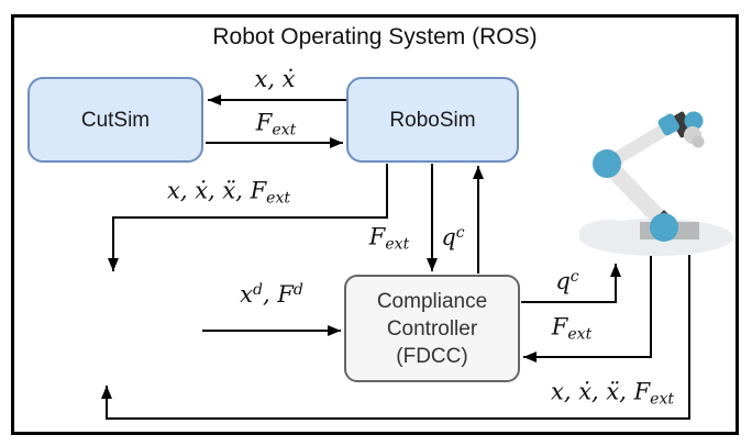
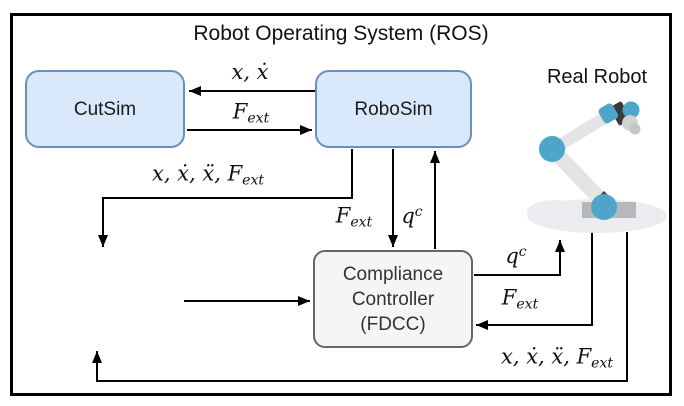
  Robot Operating System (ROS)
  CutSim
  RoboSim
  Compliance
  Controller
  (FDCC)
+ Real Robot
  x, ẋ
  Fext
  x, ẋ, ẍ, Fext
  Fext
  qc
- xd, Fd
  qc
  Fext
  x, ẋ, ẍ, Fext
